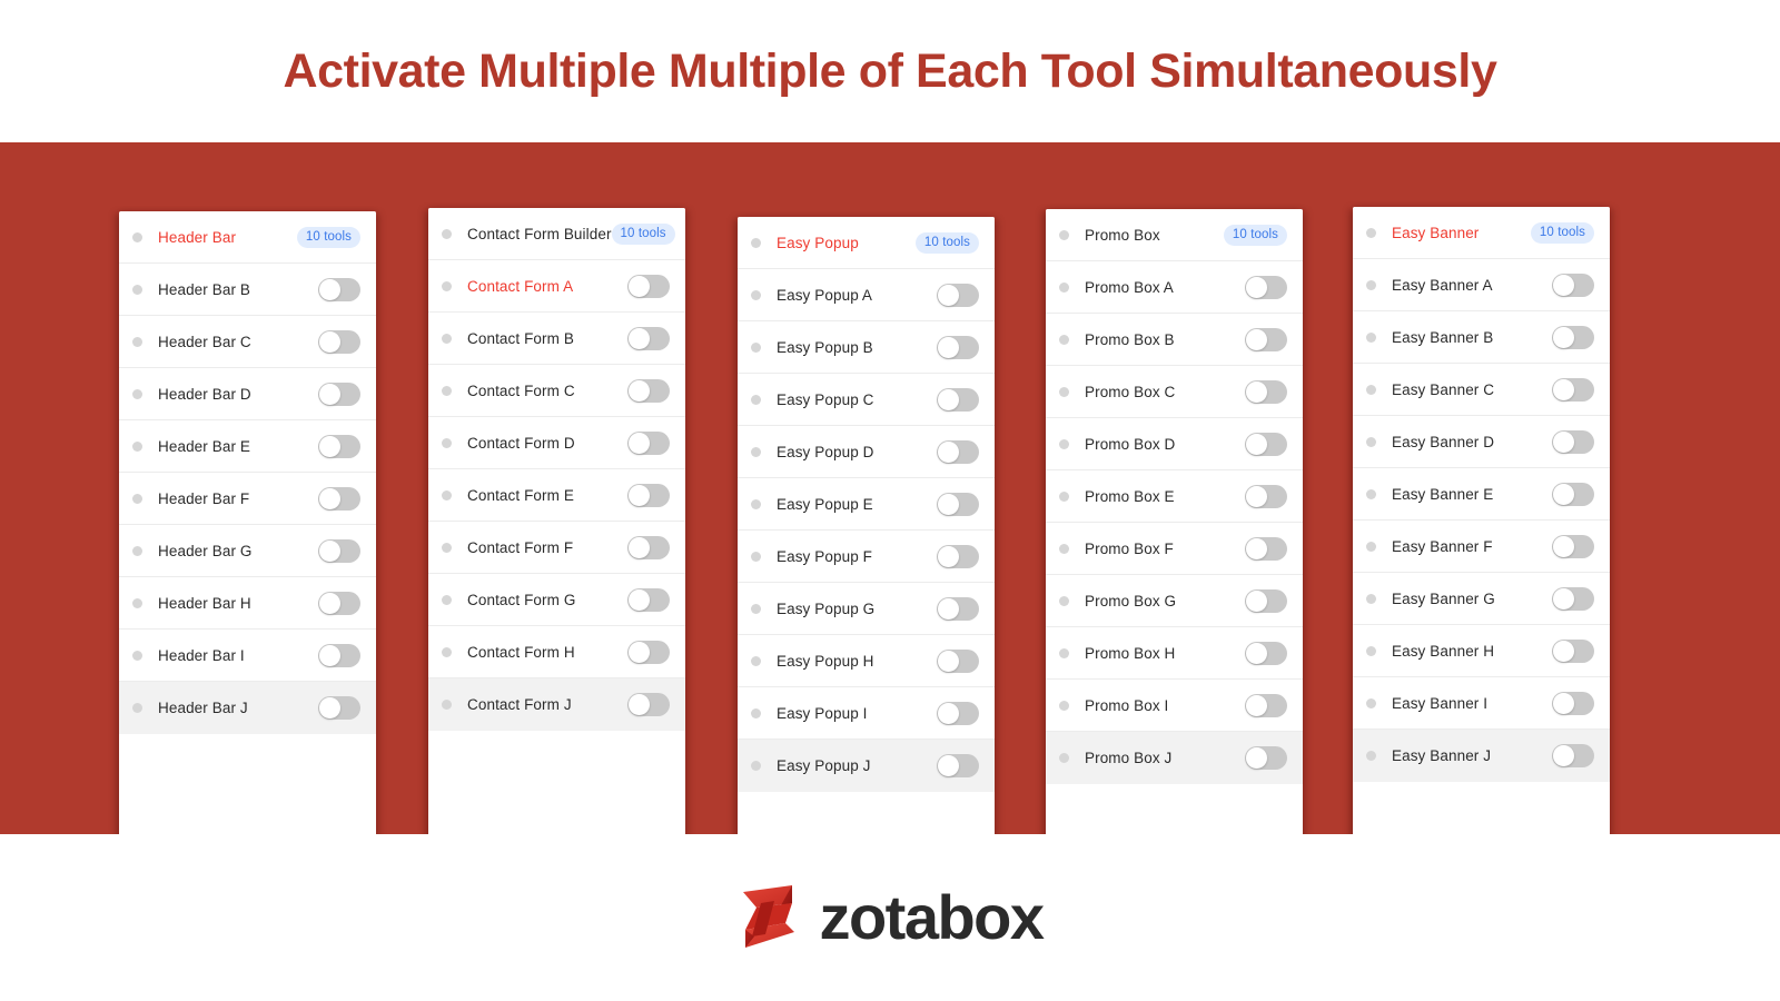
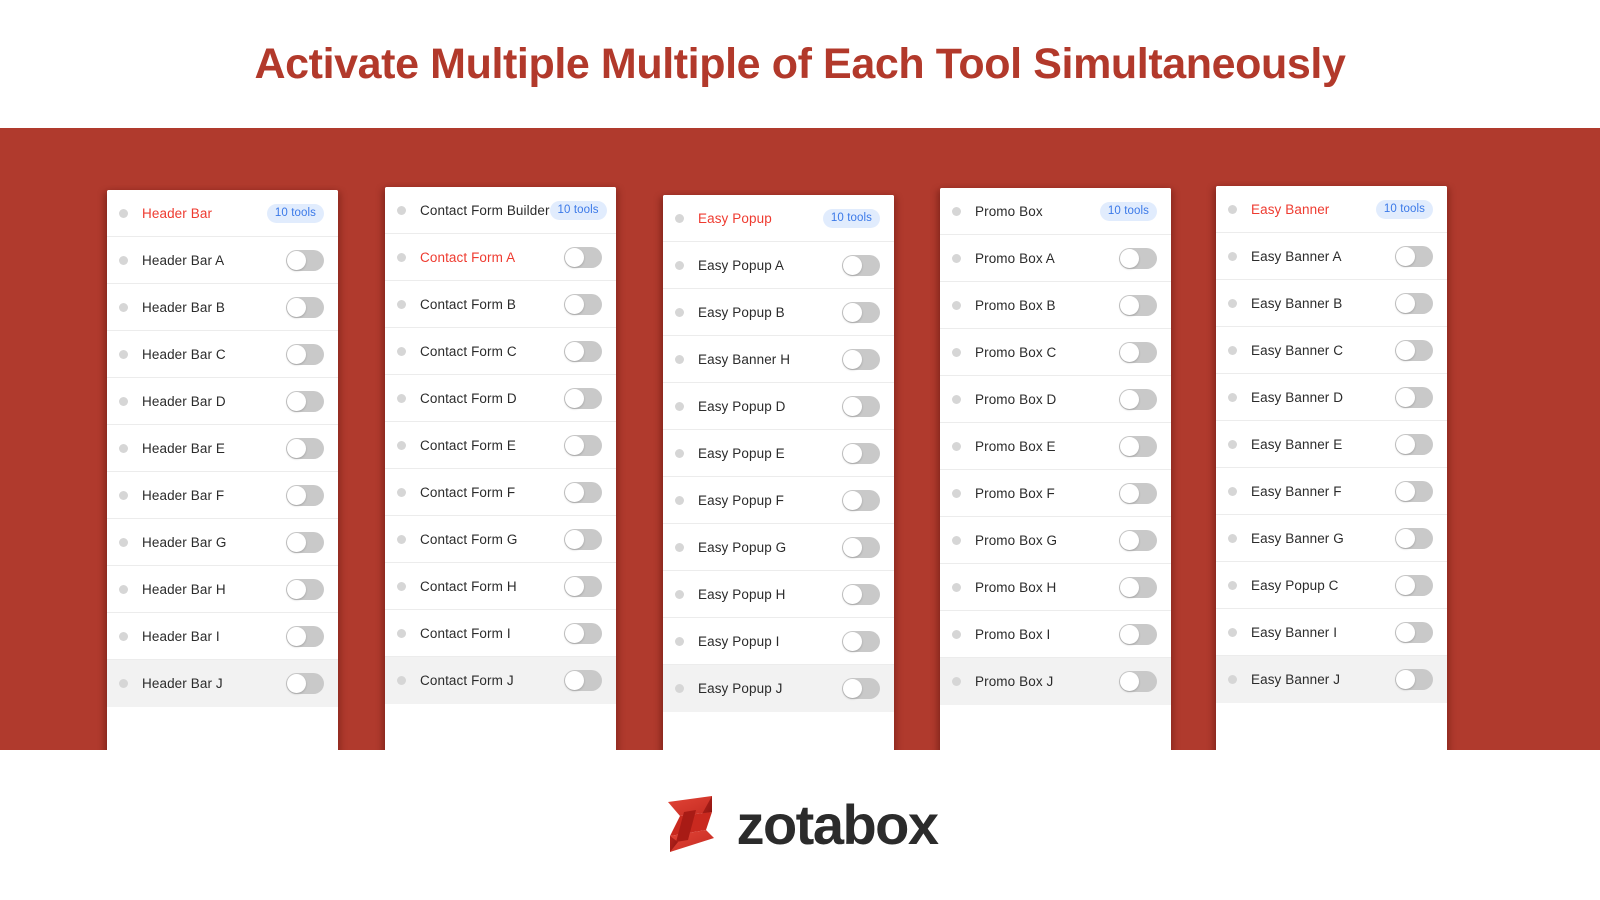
  Activate Multiple Multiple of Each Tool Simultaneously
  Header Bar
  10 tools
+ Header Bar A
  Header Bar B
  Header Bar C
  Header Bar D
  Header Bar E
  Header Bar F
  Header Bar G
  Header Bar H
  Header Bar I
  Header Bar J
  Contact Form Builder
  10 tools
  Contact Form A
  Contact Form B
  Contact Form C
  Contact Form D
  Contact Form E
  Contact Form F
  Contact Form G
  Contact Form H
+ Contact Form I
  Contact Form J
  Easy Popup
  10 tools
  Easy Popup A
  Easy Popup B
- Easy Popup C
+ Easy Banner H
  Easy Popup D
  Easy Popup E
  Easy Popup F
  Easy Popup G
  Easy Popup H
  Easy Popup I
  Easy Popup J
  Promo Box
  10 tools
  Promo Box A
  Promo Box B
  Promo Box C
  Promo Box D
  Promo Box E
  Promo Box F
  Promo Box G
  Promo Box H
  Promo Box I
  Promo Box J
  Easy Banner
  10 tools
  Easy Banner A
  Easy Banner B
  Easy Banner C
  Easy Banner D
  Easy Banner E
  Easy Banner F
  Easy Banner G
- Easy Banner H
+ Easy Popup C
  Easy Banner I
  Easy Banner J
  zotabox
